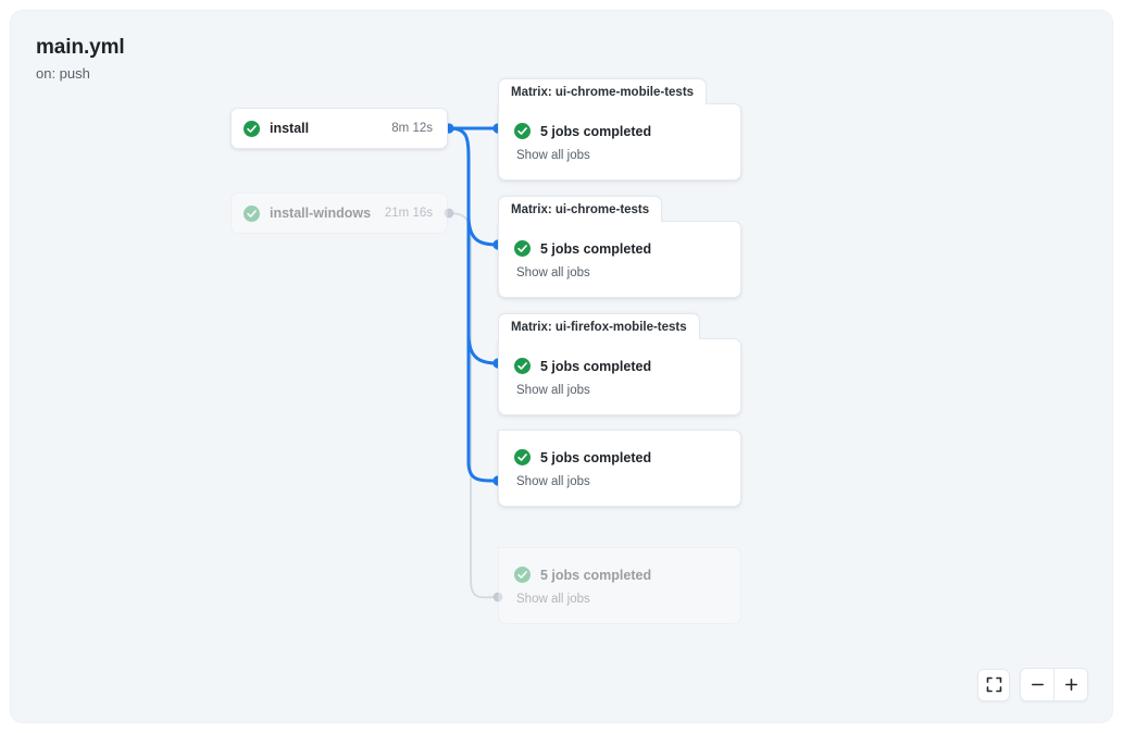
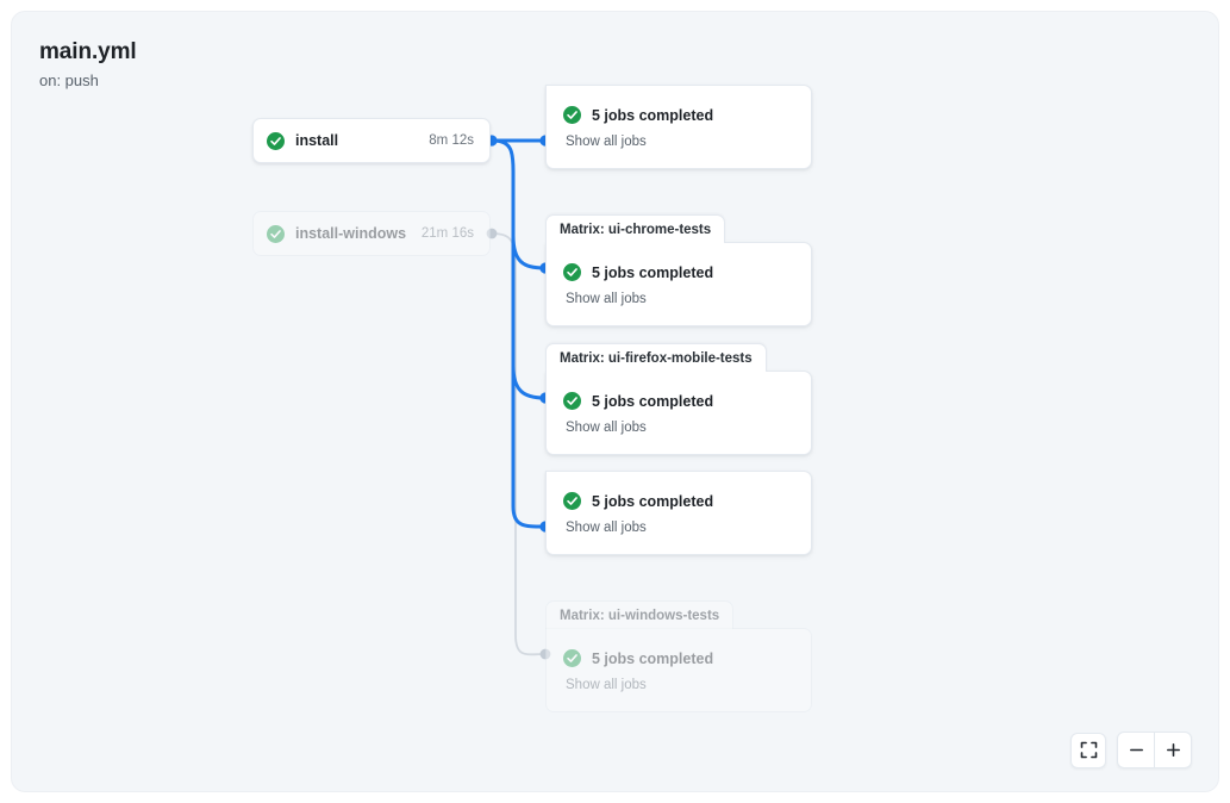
  main.yml
  on: push
  install
  8m 12s
  install-windows
  21m 16s
- Matrix: ui-chrome-mobile-tests
  5 jobs completed
  Show all jobs
  Matrix: ui-chrome-tests
  5 jobs completed
  Show all jobs
  Matrix: ui-firefox-mobile-tests
  5 jobs completed
  Show all jobs
  5 jobs completed
  Show all jobs
+ Matrix: ui-windows-tests
  5 jobs completed
  Show all jobs
